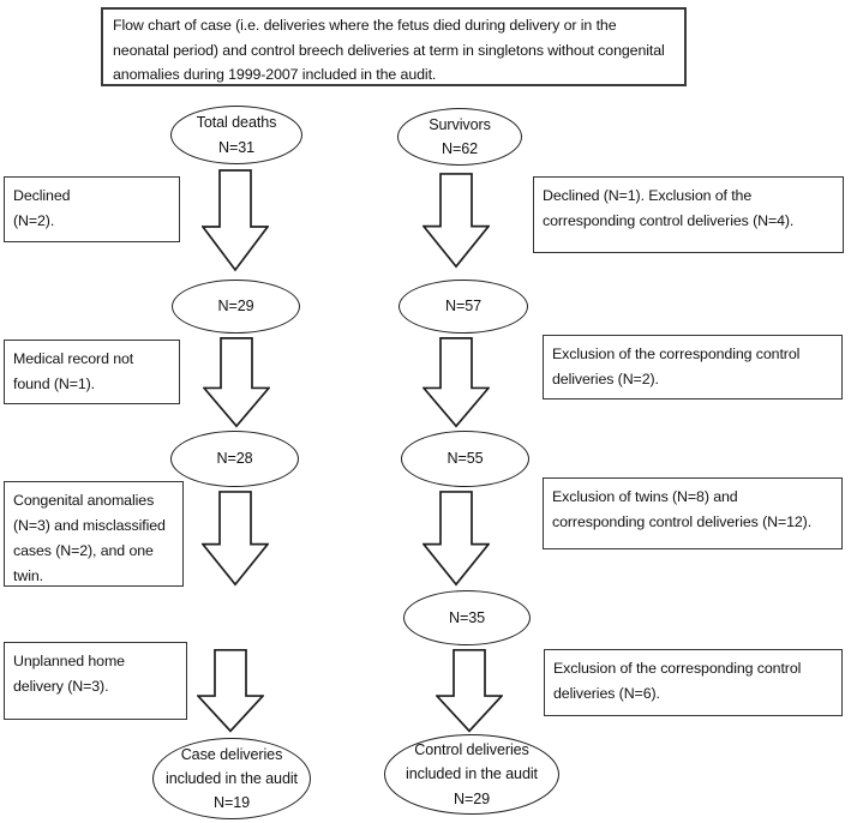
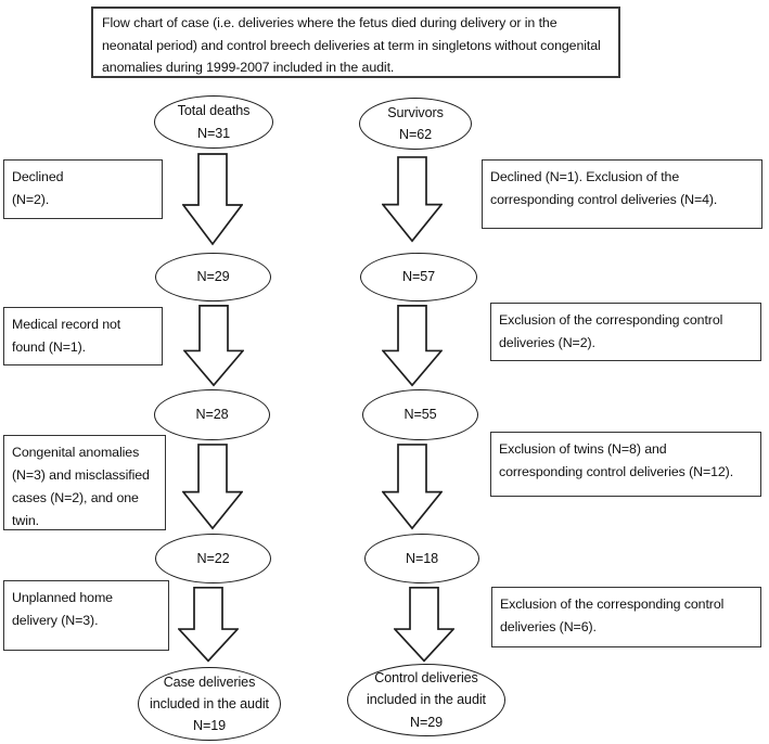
  Flow chart of case (i.e. deliveries where the fetus died during delivery or in the neonatal period) and control breech deliveries at term in singletons without congenital anomalies during 1999-2007 included in the audit.
  Total deaths
  N=31
  N=29
  N=28
+ N=22
  Case deliveries
  included in the audit
  N=19
  Survivors
  N=62
  N=57
  N=55
- N=35
+ N=18
  Control deliveries
  included in the audit
  N=29
  Declined
  (N=2).
  Medical record not
  found (N=1).
  Congenital anomalies
  (N=3) and misclassified
  cases (N=2), and one
  twin.
  Unplanned home
  delivery (N=3).
  Declined (N=1). Exclusion of the
  corresponding control deliveries (N=4).
  Exclusion of the corresponding control
  deliveries (N=2).
  Exclusion of twins (N=8) and
  corresponding control deliveries (N=12).
  Exclusion of the corresponding control
  deliveries (N=6).
